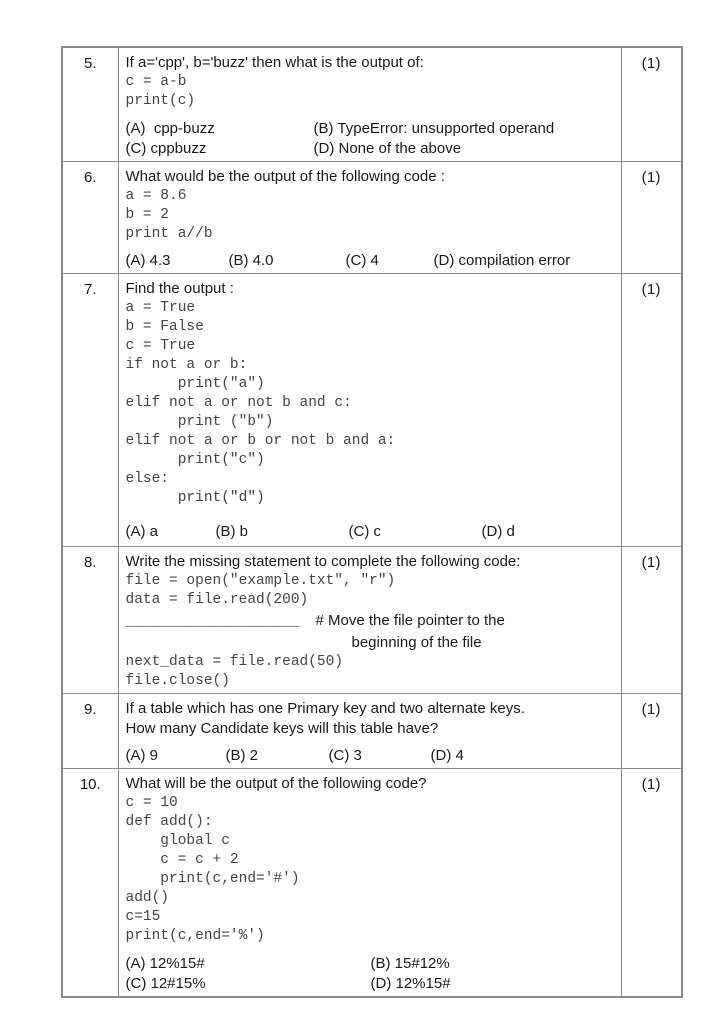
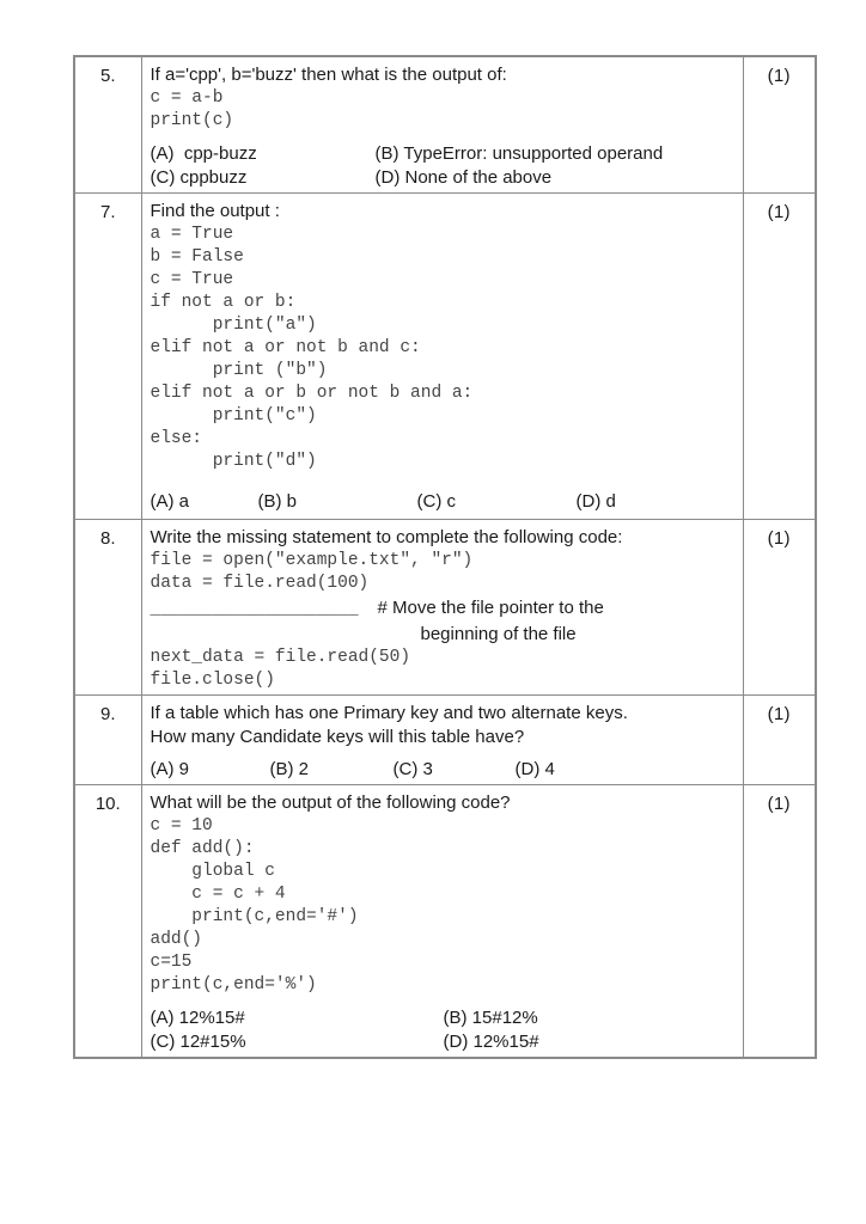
  5.	If a='cpp', b='buzz' then what is the output of: c = a-b print(c) (A) cpp-buzz (B) TypeError: unsupported operand (C) cppbuzz (D) None of the above	(1)
- 6.	What would be the output of the following code : a = 8.6 b = 2 print a//b (A) 4.3 (B) 4.0 (C) 4 (D) compilation error	(1)
  7.	Find the output : a = True b = False c = True if not a or b: print("a") elif not a or not b and c: print ("b") elif not a or b or not b and a: print("c") else: print("d") (A) a (B) b (C) c (D) d	(1)
- 8.	Write the missing statement to complete the following code: file = open("example.txt", "r") data = file.read(200) ____________________ # Move the file pointer to the beginning of the file next_data = file.read(50) file.close()	(1)
+ 8.	Write the missing statement to complete the following code: file = open("example.txt", "r") data = file.read(100) ____________________ # Move the file pointer to the beginning of the file next_data = file.read(50) file.close()	(1)
  9.	If a table which has one Primary key and two alternate keys. How many Candidate keys will this table have? (A) 9 (B) 2 (C) 3 (D) 4	(1)
- 10.	What will be the output of the following code? c = 10 def add(): global c c = c + 2 print(c,end='#') add() c=15 print(c,end='%') (A) 12%15# (B) 15#12% (C) 12#15% (D) 12%15#	(1)
+ 10.	What will be the output of the following code? c = 10 def add(): global c c = c + 4 print(c,end='#') add() c=15 print(c,end='%') (A) 12%15# (B) 15#12% (C) 12#15% (D) 12%15#	(1)
